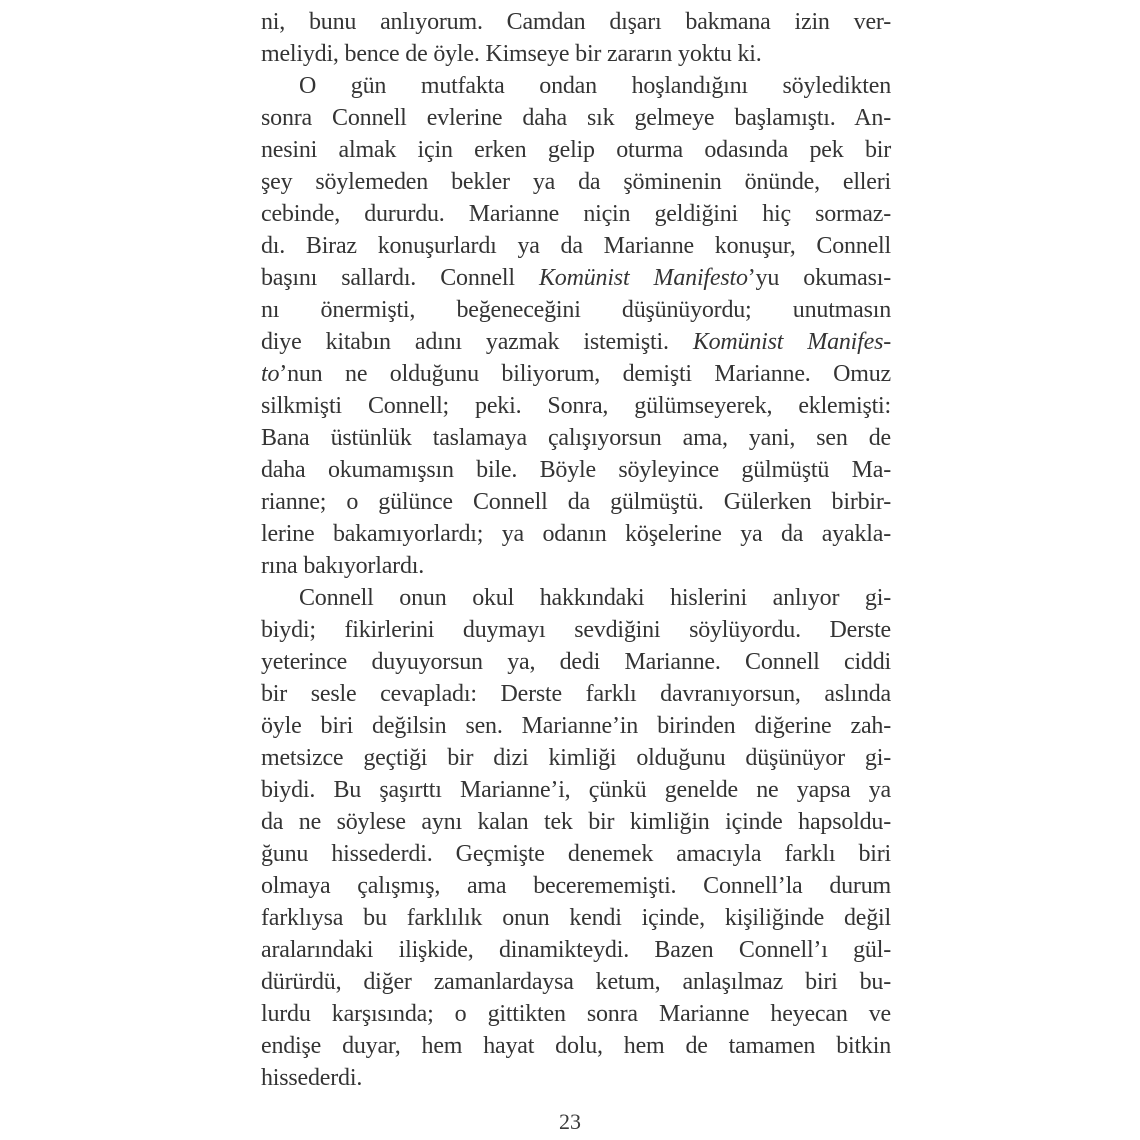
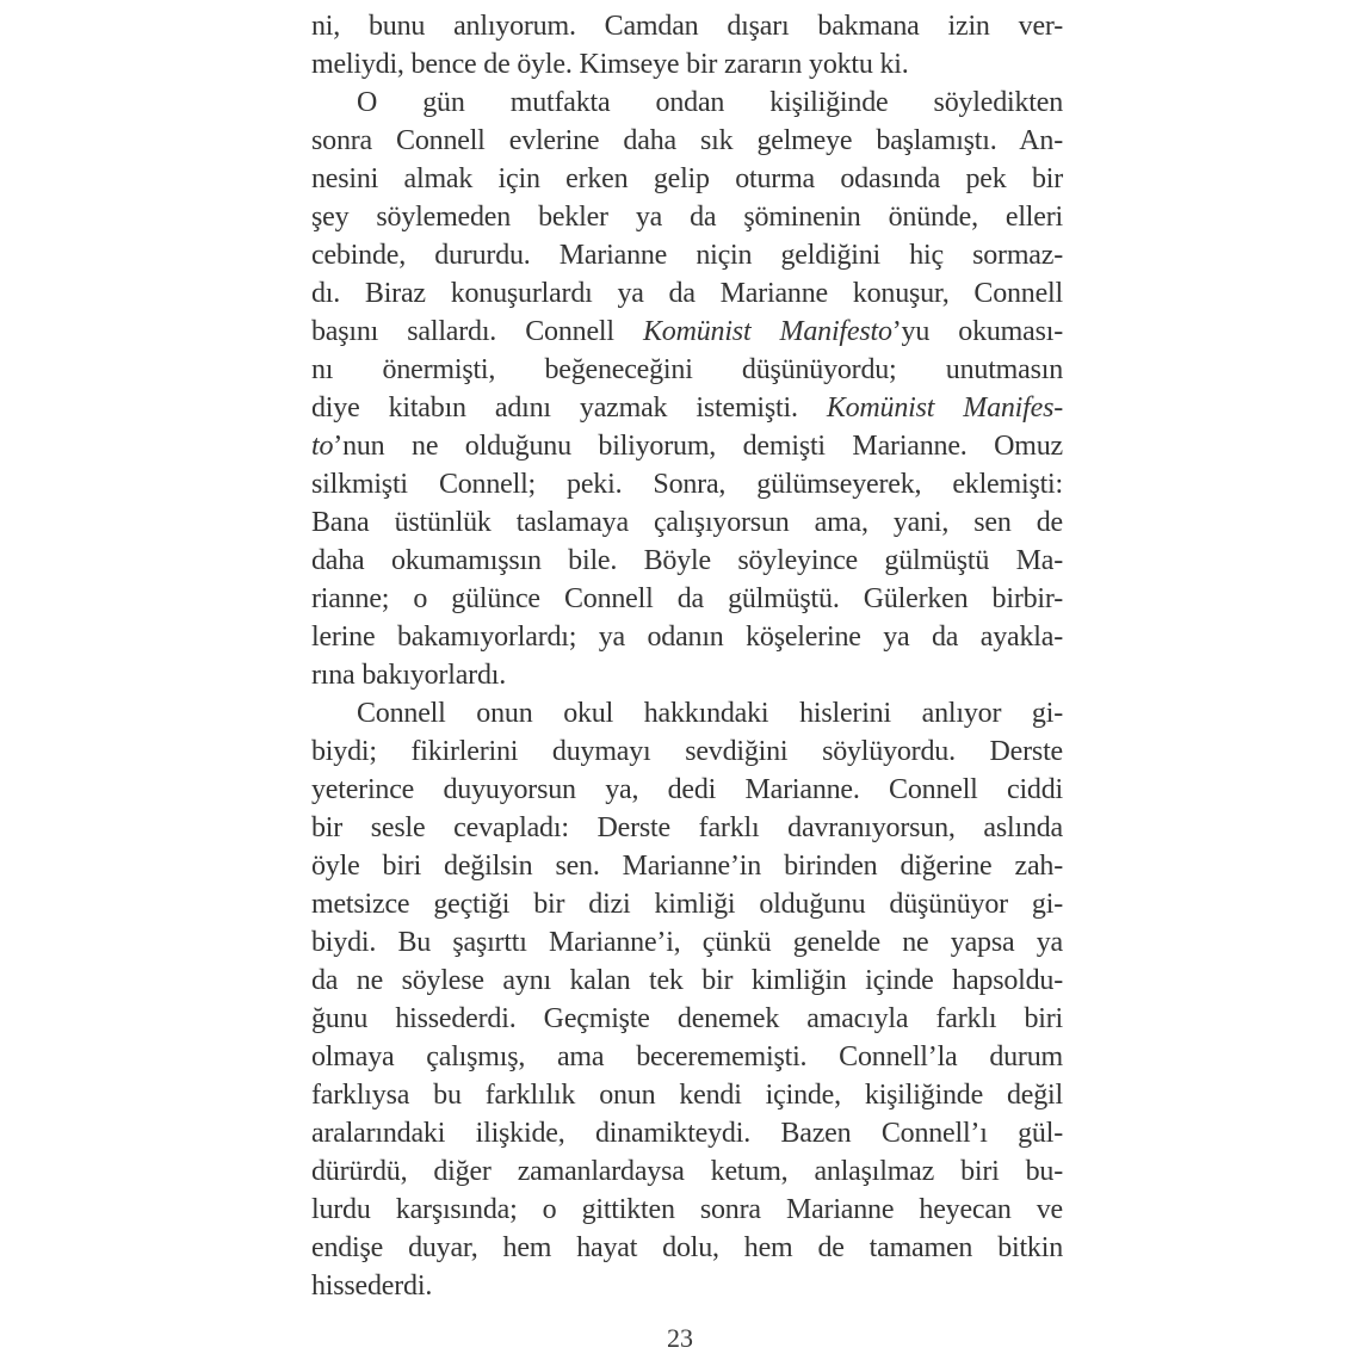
  ni, bunu anlıyorum. Camdan dışarı bakmana izin ver-
  meliydi, bence de öyle. Kimseye bir zararın yoktu ki.
- O gün mutfakta ondan hoşlandığını söyledikten
+ O gün mutfakta ondan kişiliğinde söyledikten
  sonra Connell evlerine daha sık gelmeye başlamıştı. An-
  nesini almak için erken gelip oturma odasında pek bir
  şey söylemeden bekler ya da şöminenin önünde, elleri
  cebinde, dururdu. Marianne niçin geldiğini hiç sormaz-
  dı. Biraz konuşurlardı ya da Marianne konuşur, Connell
  başını sallardı. Connell Komünist Manifesto’yu okuması-
  nı önermişti, beğeneceğini düşünüyordu; unutmasın
  diye kitabın adını yazmak istemişti. Komünist Manifes-
  to’nun ne olduğunu biliyorum, demişti Marianne. Omuz
  silkmişti Connell; peki. Sonra, gülümseyerek, eklemişti:
  Bana üstünlük taslamaya çalışıyorsun ama, yani, sen de
  daha okumamışsın bile. Böyle söyleyince gülmüştü Ma-
  rianne; o gülünce Connell da gülmüştü. Gülerken birbir-
  lerine bakamıyorlardı; ya odanın köşelerine ya da ayakla-
  rına bakıyorlardı.
  Connell onun okul hakkındaki hislerini anlıyor gi-
  biydi; fikirlerini duymayı sevdiğini söylüyordu. Derste
  yeterince duyuyorsun ya, dedi Marianne. Connell ciddi
  bir sesle cevapladı: Derste farklı davranıyorsun, aslında
  öyle biri değilsin sen. Marianne’in birinden diğerine zah-
  metsizce geçtiği bir dizi kimliği olduğunu düşünüyor gi-
  biydi. Bu şaşırttı Marianne’i, çünkü genelde ne yapsa ya
  da ne söylese aynı kalan tek bir kimliğin içinde hapsoldu-
  ğunu hissederdi. Geçmişte denemek amacıyla farklı biri
  olmaya çalışmış, ama becerememişti. Connell’la durum
  farklıysa bu farklılık onun kendi içinde, kişiliğinde değil
  aralarındaki ilişkide, dinamikteydi. Bazen Connell’ı gül-
  dürürdü, diğer zamanlardaysa ketum, anlaşılmaz biri bu-
  lurdu karşısında; o gittikten sonra Marianne heyecan ve
  endişe duyar, hem hayat dolu, hem de tamamen bitkin
  hissederdi.
  23
